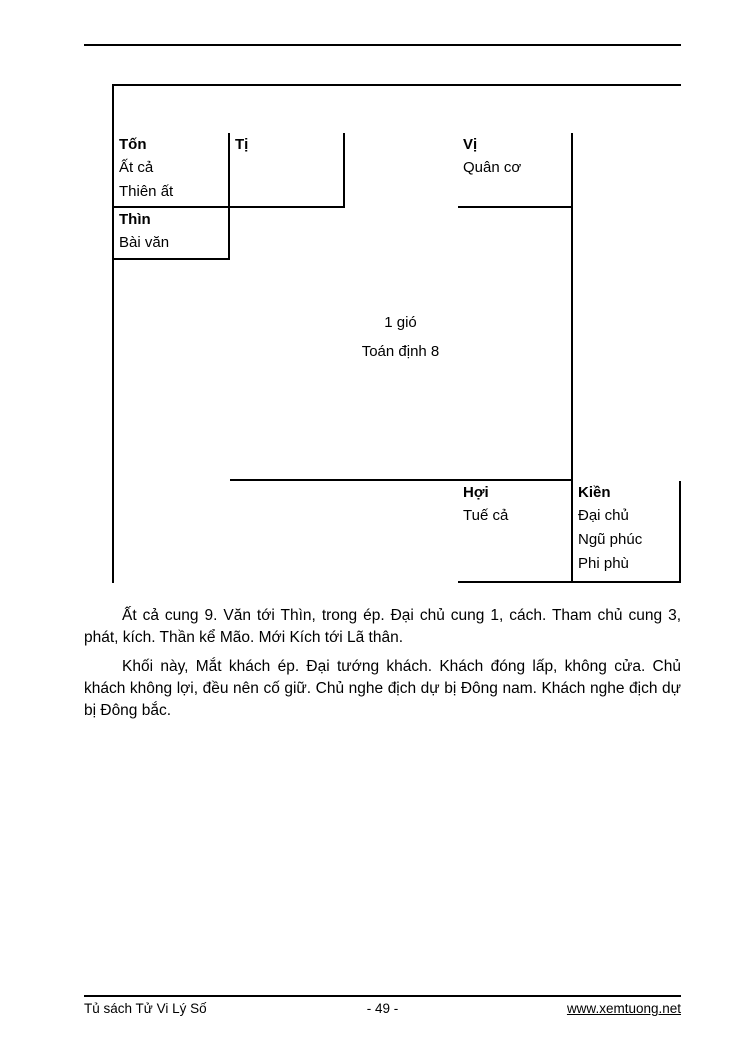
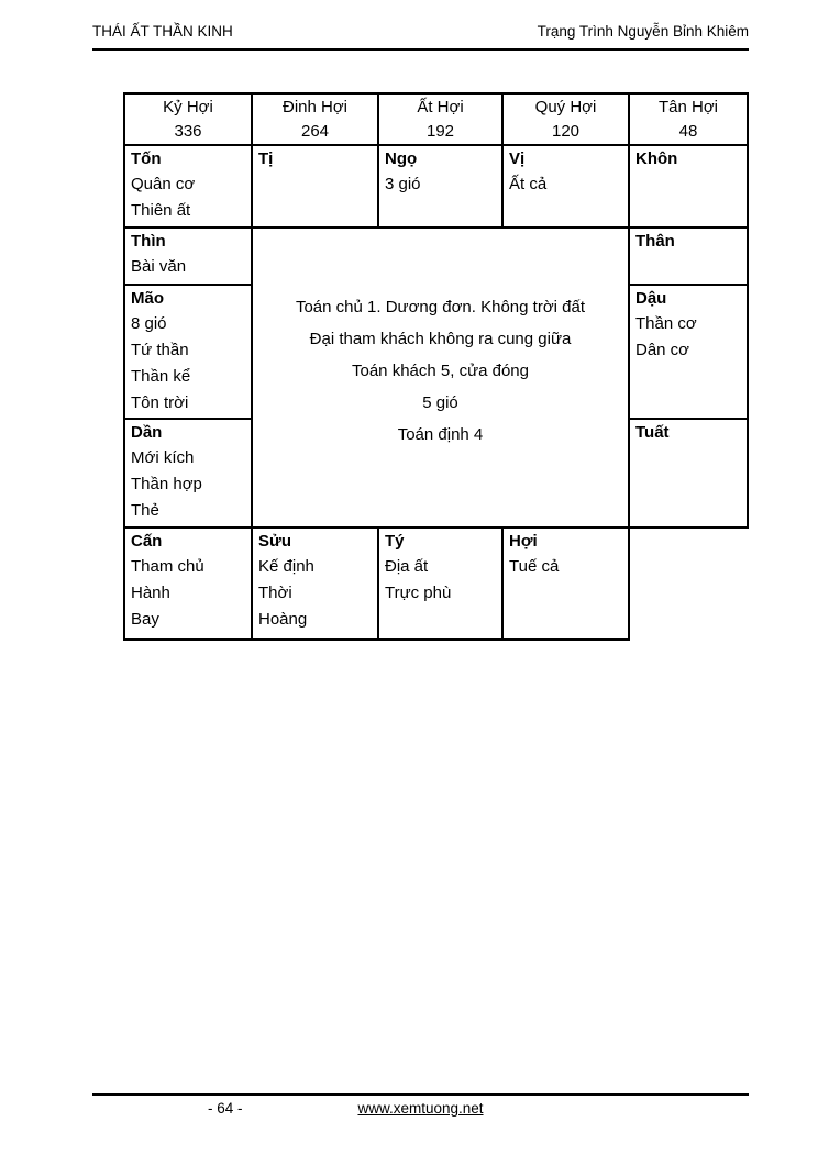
+ THÁI ẤT THẦN KINH
+ Trạng Trình Nguyễn Bỉnh Khiêm
+ Kỷ Hợi
+ 336
+ Đinh Hợi
+ 264
+ Ất Hợi
+ 192
+ Quý Hợi
+ 120
+ Tân Hợi
+ 48
  Tốn
- Ất cả
+ Quân cơ
  Thiên ất
  Tị
+ Ngọ
+ 3 gió
  Vị
- Quân cơ
+ Ất cả
+ Khôn
  Thìn
  Bài văn
+ Mão
+ 8 gió
+ Tứ thần
+ Thần kể
+ Tôn trời
+ Dần
+ Mới kích
+ Thần hợp
+ Thẻ
+ Toán chủ 1. Dương đơn. Không trời đất
+ Đại tham khách không ra cung giữa
+ Toán khách 5, cửa đóng
- 1 gió
+ 5 gió
- Toán định 8
+ Toán định 4
+ Thân
+ Dậu
+ Thần cơ
+ Dân cơ
+ Tuất
+ Cấn
+ Tham chủ
+ Hành
+ Bay
+ Sửu
+ Kế định
+ Thời
+ Hoàng
+ Tý
+ Địa ất
+ Trực phù
  Hợi
  Tuế cả
- Kiền
- Đại chủ
- Ngũ phúc
- Phi phù
- Ất cả cung 9. Văn tới Thìn, trong ép. Đại chủ cung 1, cách. Tham chủ cung 3, phát, kích. Thần kể Mão. Mới Kích tới Lã thân.
- Khối này, Mắt khách ép. Đại tướng khách. Khách đóng lấp, không cửa. Chủ khách không lợi, đều nên cố giữ. Chủ nghe địch dự bị Đông nam. Khách nghe địch dự bị Đông bắc.
- Tủ sách Tử Vi Lý Số
- - 49 -
+ - 64 -
  www.xemtuong.net
